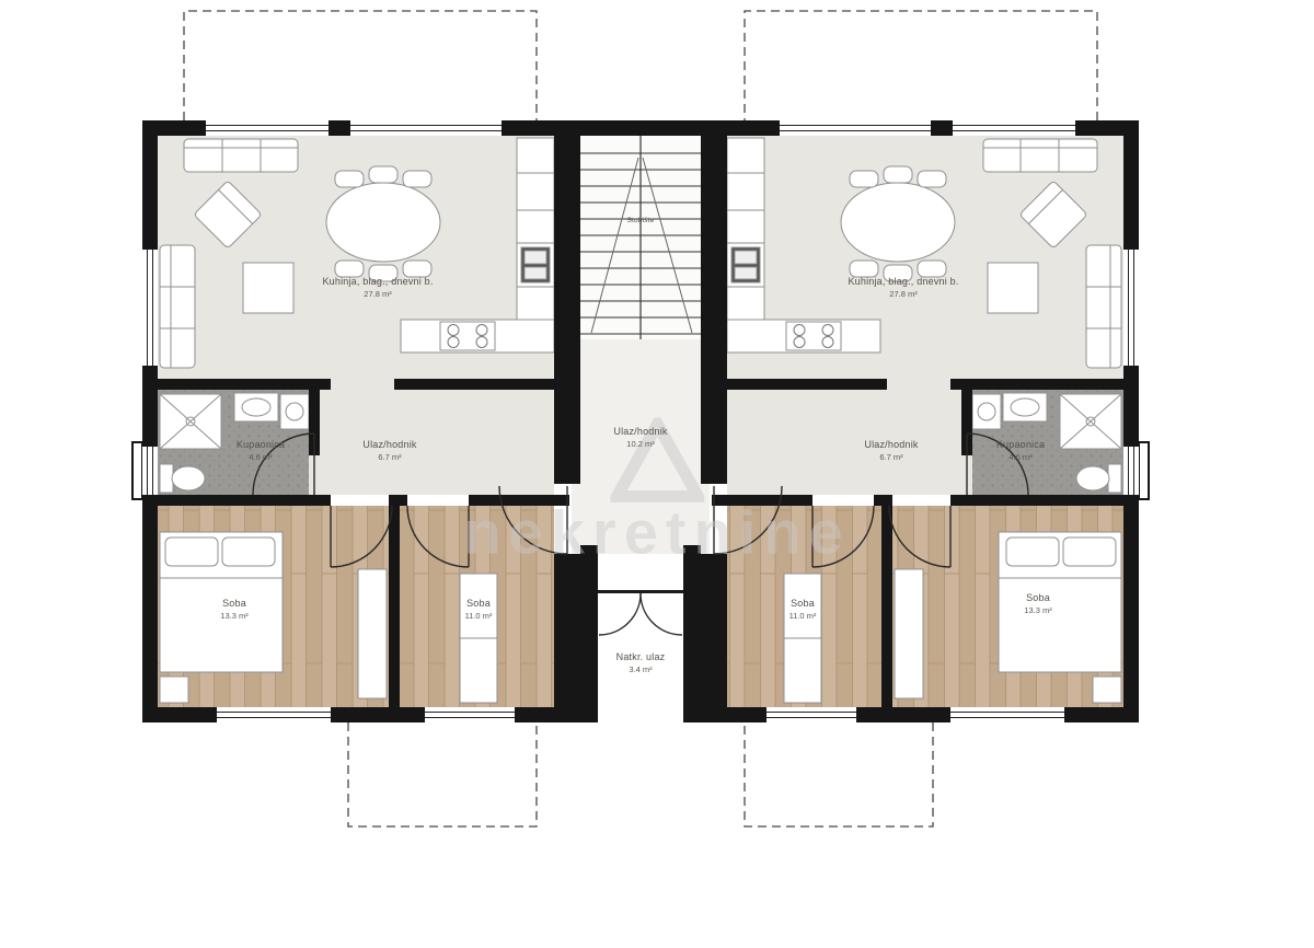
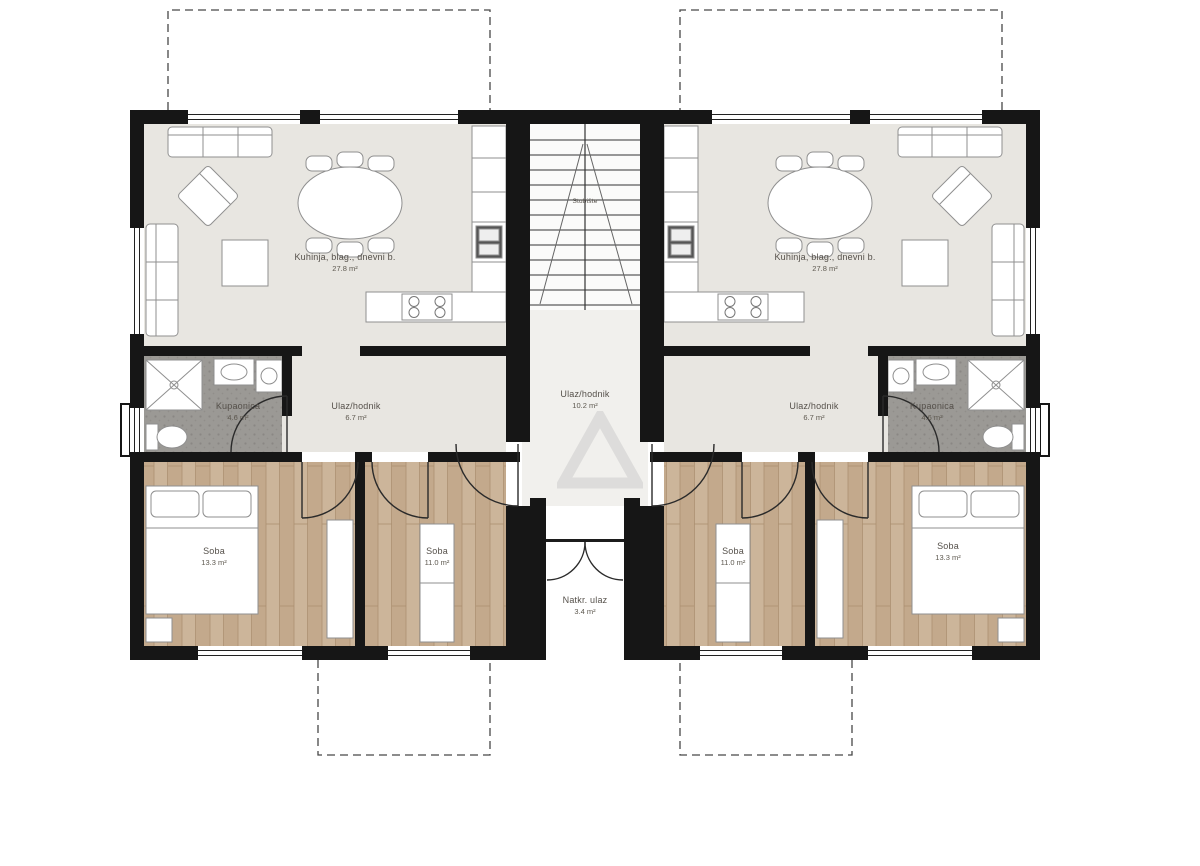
- nekretnine
  Kuhinja, blag., dnevni b.
  27.8 m²
  Kuhinja, blag., dnevni b.
  27.8 m²
  Ulaz/hodnik
  6.7 m²
  Ulaz/hodnik
  6.7 m²
  Kupaonica
  4.6 m²
  Kupaonica
  4.6 m²
  Soba
  13.3 m²
  Soba
  13.3 m²
  Soba
  11.0 m²
  Soba
  11.0 m²
  Ulaz/hodnik
  10.2 m²
  Natkr. ulaz
  3.4 m²
